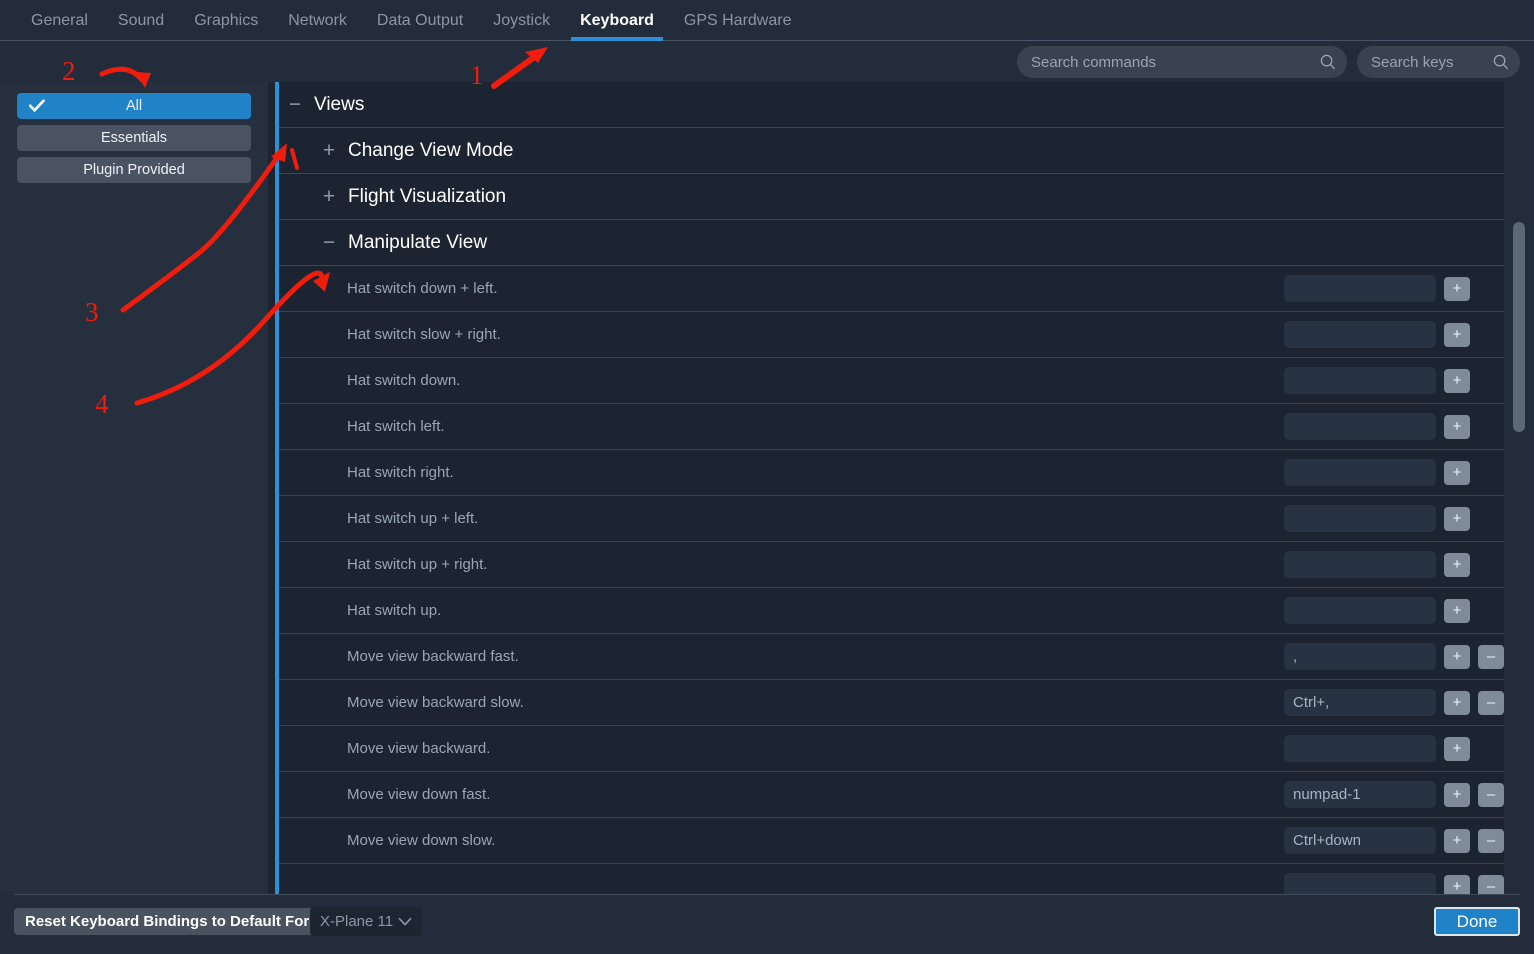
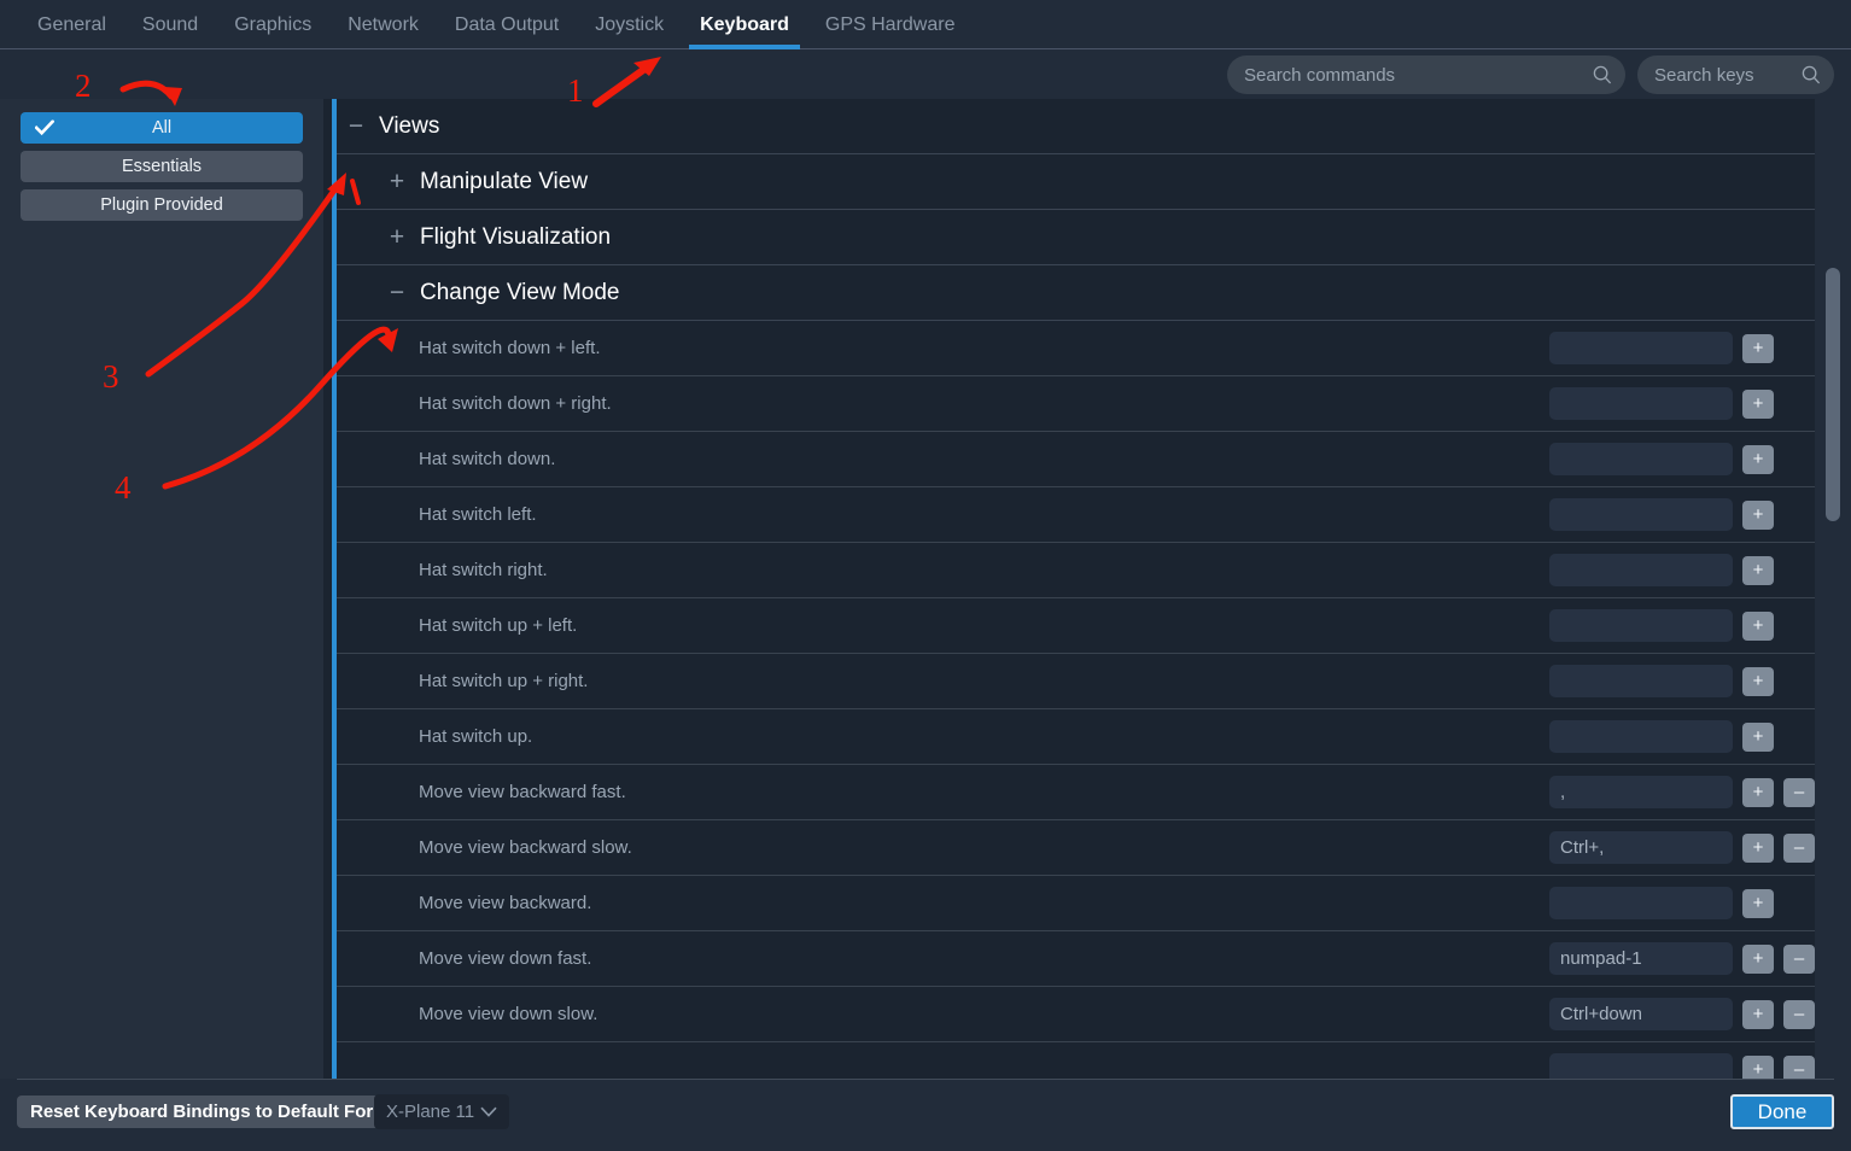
  General
  Sound
  Graphics
  Network
  Data Output
  Joystick
  Keyboard
  GPS Hardware
  Search commands
  Search keys
  All
  Essentials
  Plugin Provided
  −
  Views
  +
- Change View Mode
+ Manipulate View
  +
  Flight Visualization
  −
- Manipulate View
+ Change View Mode
  Hat switch down + left.
  +
- Hat switch slow + right.
+ Hat switch down + right.
  +
  Hat switch down.
  +
  Hat switch left.
  +
  Hat switch right.
  +
  Hat switch up + left.
  +
  Hat switch up + right.
  +
  Hat switch up.
  +
  Move view backward fast.
  ,
  +
  –
  Move view backward slow.
  Ctrl+,
  +
  –
  Move view backward.
  +
  Move view down fast.
  numpad-1
  +
  –
  Move view down slow.
  Ctrl+down
  +
  –
  +
  –
  Reset Keyboard Bindings to Default For
  X-Plane 11
  Done
  1
  2
  3
  4
